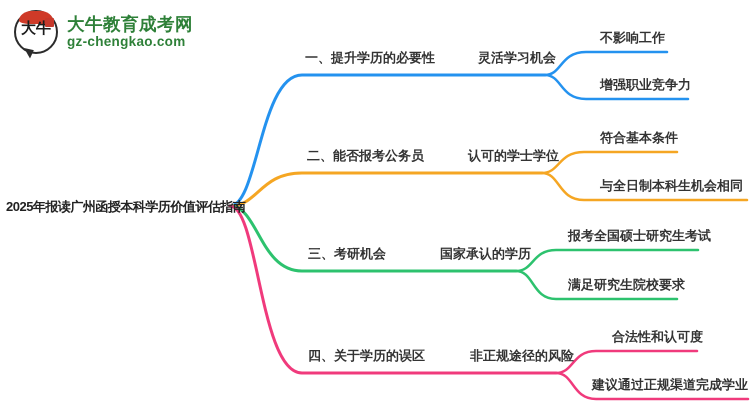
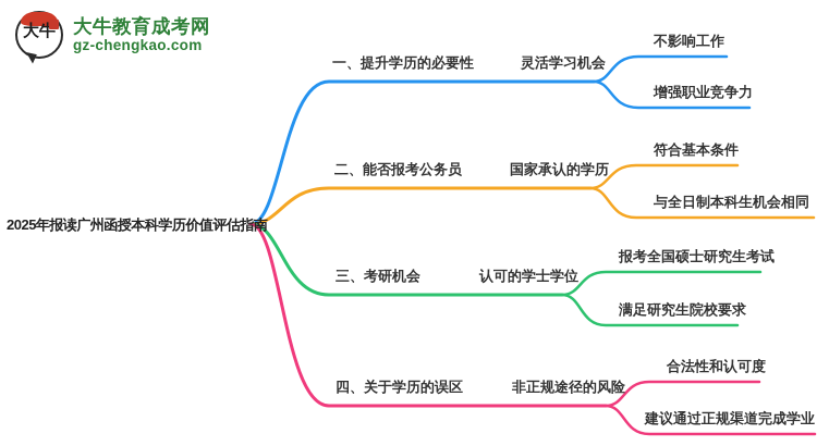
  大牛
  大牛教育成考网
  gz-chengkao.com
  2025年报读广州函授本科学历价值评估指南
  一、提升学历的必要性
  灵活学习机会
  不影响工作
  增强职业竞争力
  二、能否报考公务员
- 认可的学士学位
+ 国家承认的学历
  符合基本条件
  与全日制本科生机会相同
  三、考研机会
- 国家承认的学历
+ 认可的学士学位
  报考全国硕士研究生考试
  满足研究生院校要求
  四、关于学历的误区
  非正规途径的风险
  合法性和认可度
  建议通过正规渠道完成学业
